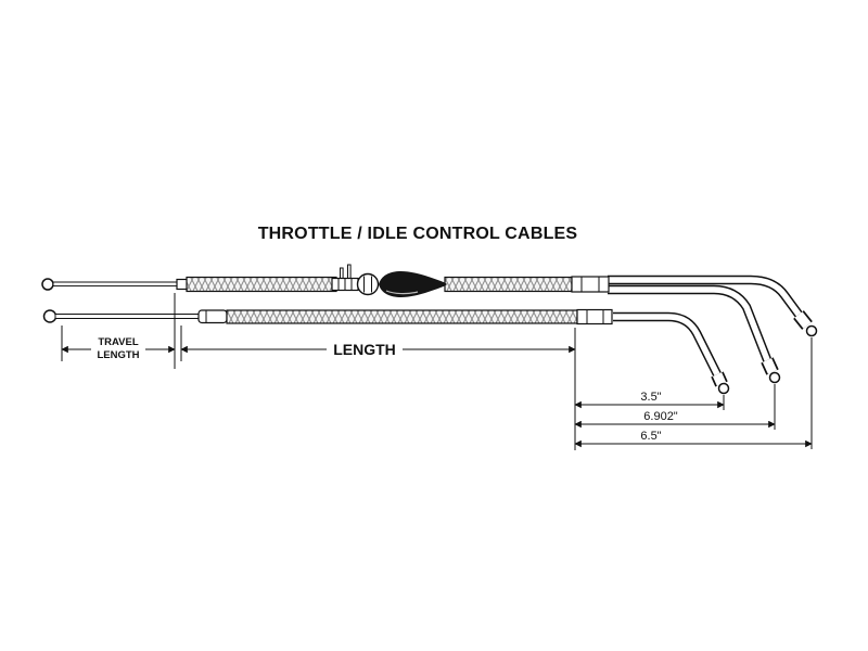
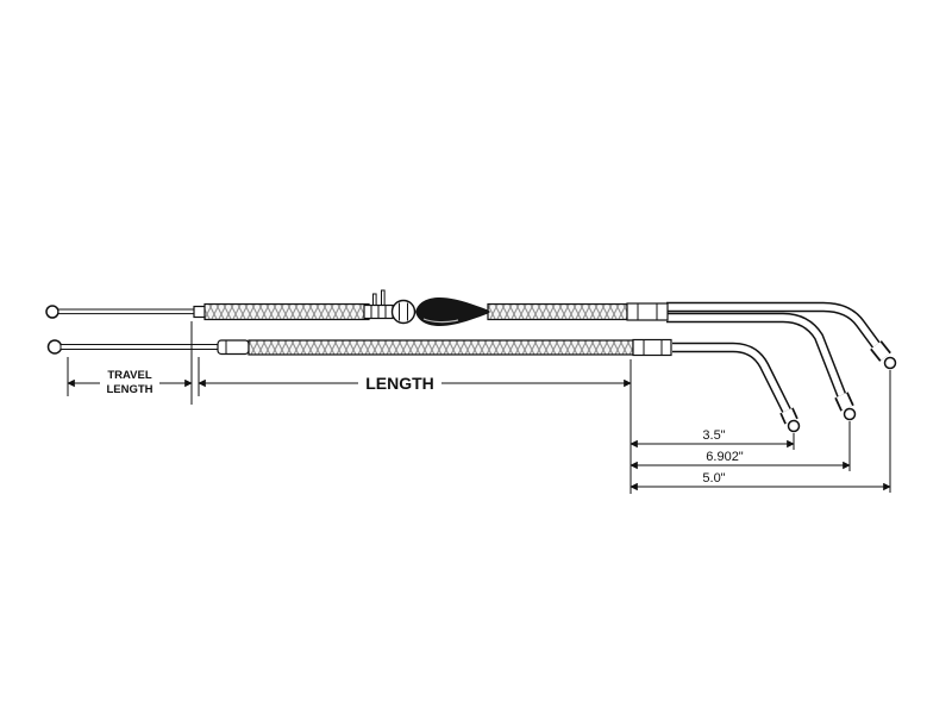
- THROTTLE / IDLE CONTROL CABLES
  TRAVEL
  LENGTH
  LENGTH
  3.5"
  6.902"
- 6.5"
+ 5.0"
